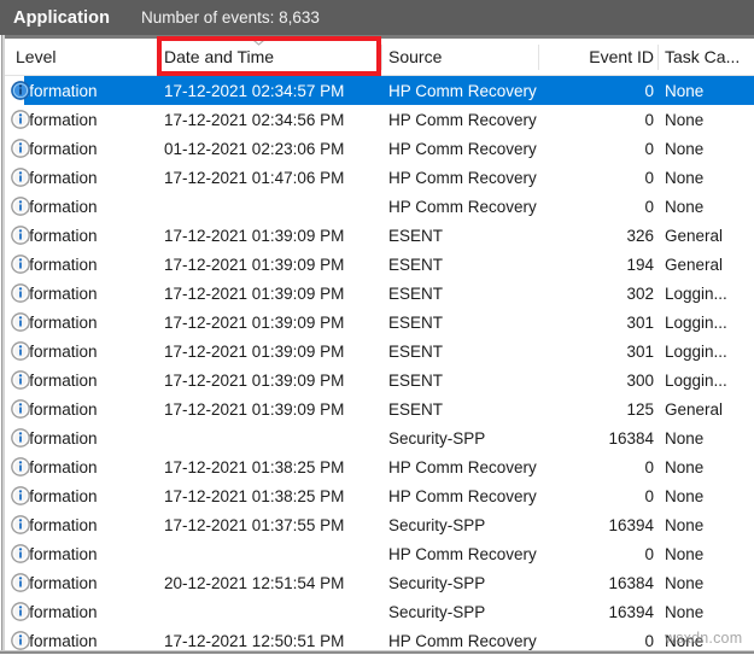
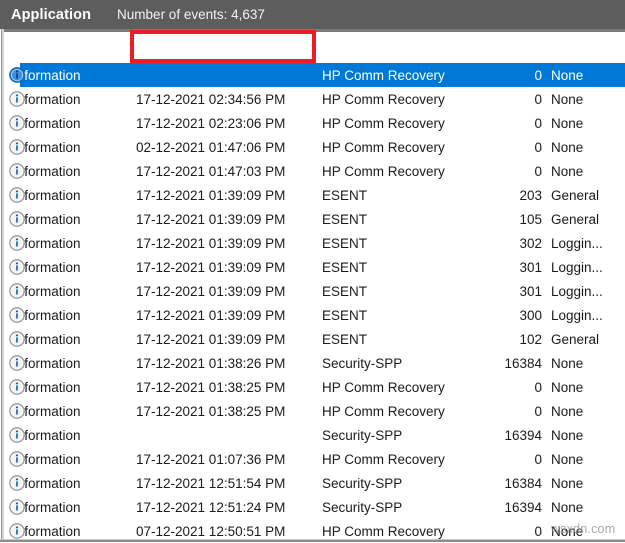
  Application
- Number of events: 8,633
+ Number of events: 4,637
- Level
- Date and Time
- Source
- Event ID
- Task Ca...
  formation
- 17-12-2021 02:34:57 PM
  HP Comm Recovery
  0
  None
  formation
  17-12-2021 02:34:56 PM
  HP Comm Recovery
  0
  None
  formation
- 01-12-2021 02:23:06 PM
+ 17-12-2021 02:23:06 PM
  HP Comm Recovery
  0
  None
  formation
- 17-12-2021 01:47:06 PM
+ 02-12-2021 01:47:06 PM
  HP Comm Recovery
  0
  None
  formation
+ 17-12-2021 01:47:03 PM
  HP Comm Recovery
  0
  None
  formation
  17-12-2021 01:39:09 PM
  ESENT
- 326
+ 203
  General
  formation
  17-12-2021 01:39:09 PM
  ESENT
- 194
+ 105
  General
  formation
  17-12-2021 01:39:09 PM
  ESENT
  302
  Loggin...
  formation
  17-12-2021 01:39:09 PM
  ESENT
  301
  Loggin...
  formation
  17-12-2021 01:39:09 PM
  ESENT
  301
  Loggin...
  formation
  17-12-2021 01:39:09 PM
  ESENT
  300
  Loggin...
  formation
  17-12-2021 01:39:09 PM
  ESENT
- 125
+ 102
  General
  formation
+ 17-12-2021 01:38:26 PM
  Security-SPP
  16384
  None
  formation
  17-12-2021 01:38:25 PM
  HP Comm Recovery
  0
  None
  formation
  17-12-2021 01:38:25 PM
  HP Comm Recovery
  0
  None
  formation
- 17-12-2021 01:37:55 PM
  Security-SPP
  16394
  None
  formation
+ 17-12-2021 01:07:36 PM
  HP Comm Recovery
  0
  None
  formation
- 20-12-2021 12:51:54 PM
+ 17-12-2021 12:51:54 PM
  Security-SPP
  16384
  None
  formation
+ 17-12-2021 12:51:24 PM
  Security-SPP
  16394
  None
  formation
- 17-12-2021 12:50:51 PM
+ 07-12-2021 12:50:51 PM
  HP Comm Recovery
  0
  None
  wsxdn.com
